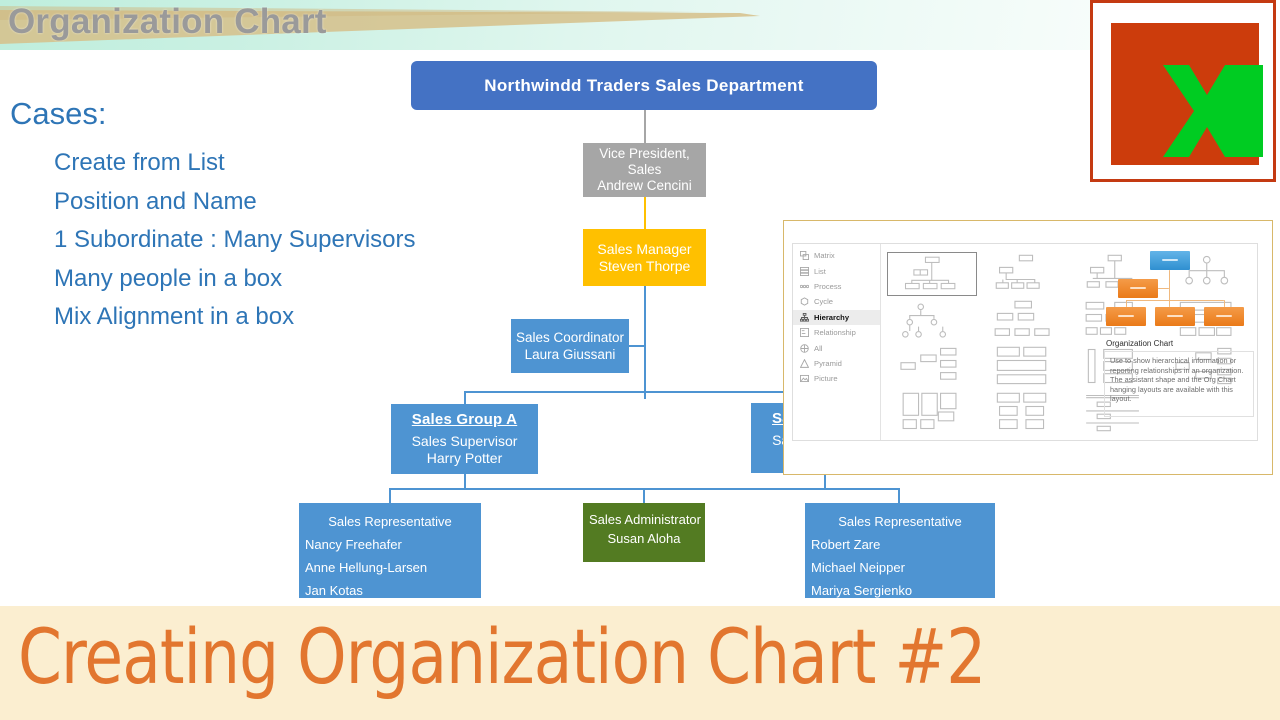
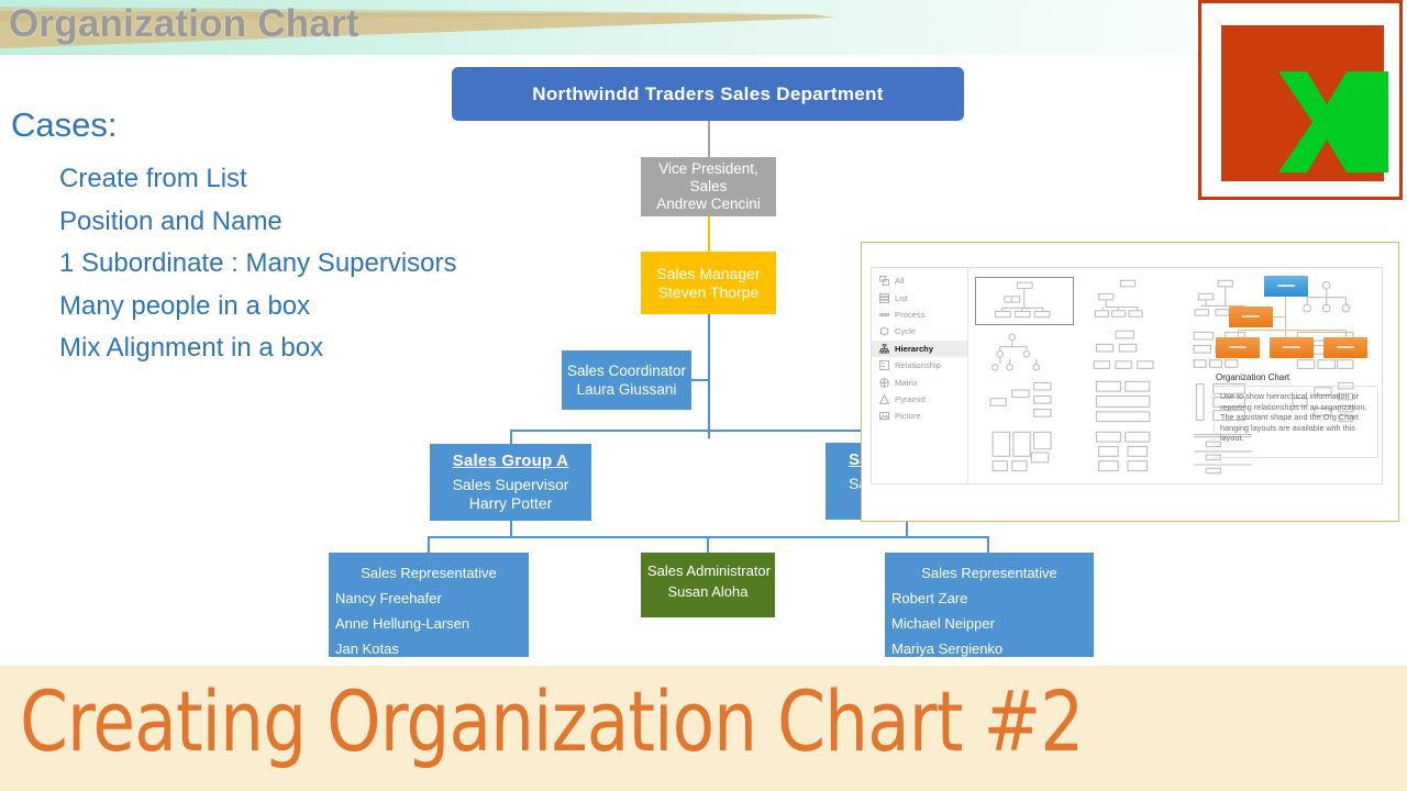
  Organization Chart
  Cases:
  Create from List
  Position and Name
  1 Subordinate : Many Supervisors
  Many people in a box
  Mix Alignment in a box
  Northwindd Traders Sales Department
  Vice President,
  Sales
  Andrew Cencini
  Sales Manager
  Steven Thorpe
  Sales Coordinator
  Laura Giussani
  Sales Group A
  Sales Supervisor
  Harry Potter
  Sales Representative
  Nancy Freehafer
  Anne Hellung-Larsen
  Jan Kotas
  Sales Administrator
  Susan Aloha
  Sales Representative
  Robert Zare
  Michael Neipper
  Mariya Sergienko
- Matrix
+ All
  List
  Process
  Cycle
  Hierarchy
  Relationship
- All
+ Matrix
  Pyramid
  Picture
  Organization Chart
  Use to show hierarchical information or reporting relationships in an organization. The assistant shape and the Org Chart hanging layouts are available with this layout.
  Creating Organization Chart #2
